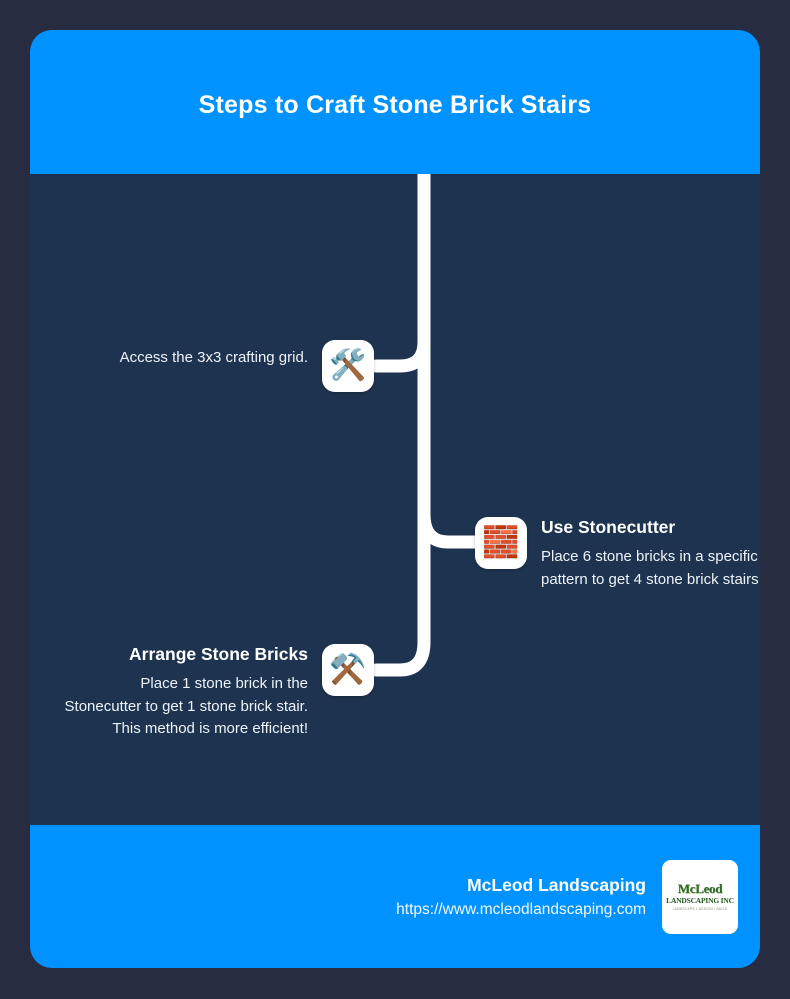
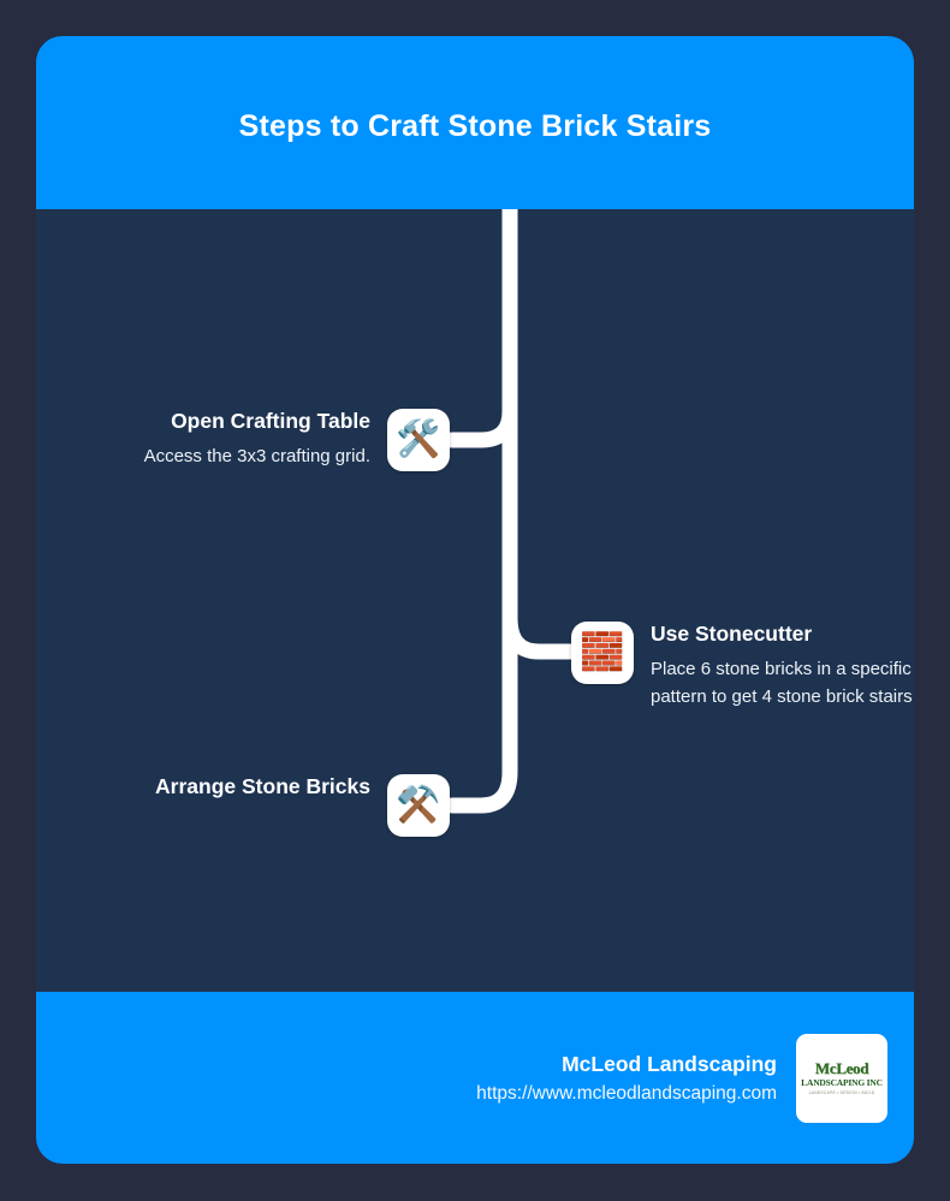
  Steps to Craft Stone Brick Stairs
+ Open Crafting Table
  Access the 3x3 crafting grid.
  🛠️
  🧱
  Use Stonecutter
  Place 6 stone bricks in a specific pattern to get 4 stone brick stairs
  Arrange Stone Bricks
- Place 1 stone brick in the Stonecutter to get 1 stone brick stair. This method is more efficient!
  ⚒️
  McLeod Landscaping
  https://www.mcleodlandscaping.com
  McLeod
  LANDSCAPING INC
